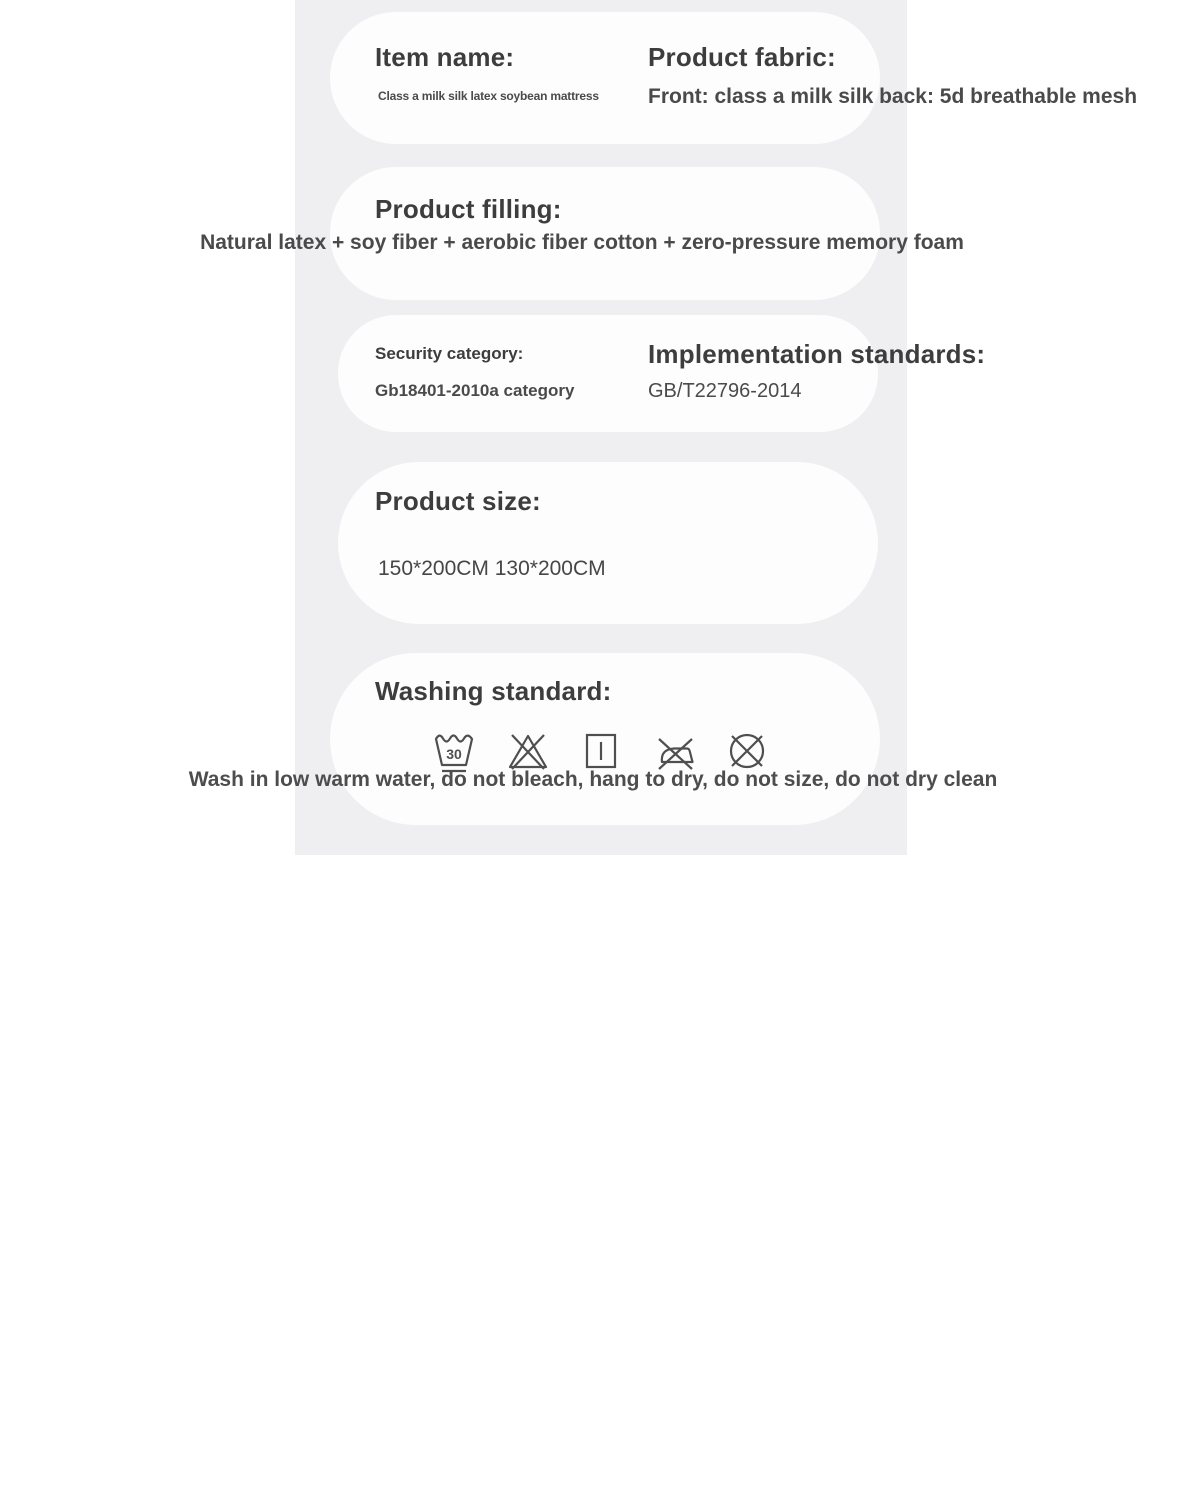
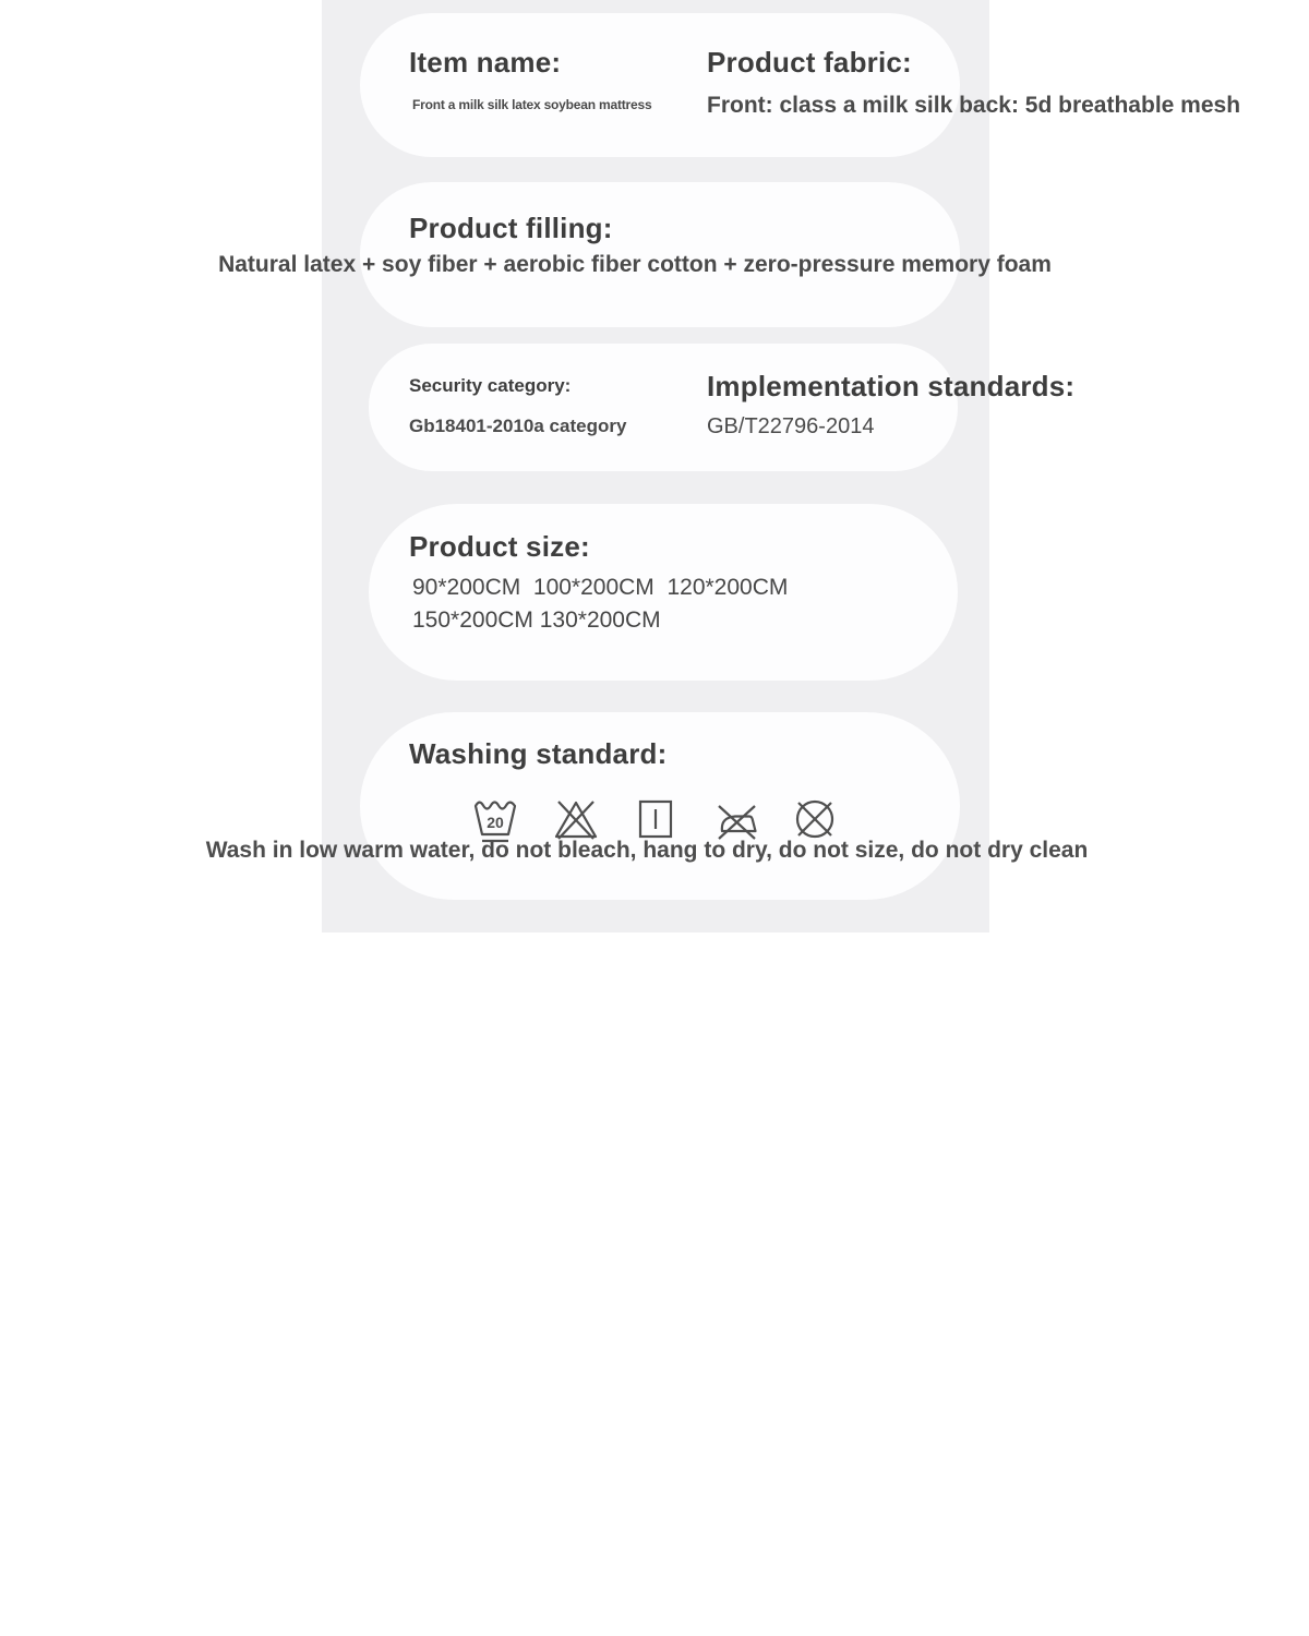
  Item name:
- Class a milk silk latex soybean mattress
+ Front a milk silk latex soybean mattress
  Product fabric:
  Front: class a milk silk back: 5d breathable mesh
  Product filling:
  Natural latex + soy fiber + aerobic fiber cotton + zero-pressure memory foam
  Security category:
  Gb18401-2010a category
  Implementation standards:
  GB/T22796-2014
  Product size:
+ 90*200CM 100*200CM 120*200CM
  150*200CM 130*200CM
  Washing standard:
- 30
+ 20
  Wash in low warm water, do not bleach, hang to dry, do not size, do not dry clean
